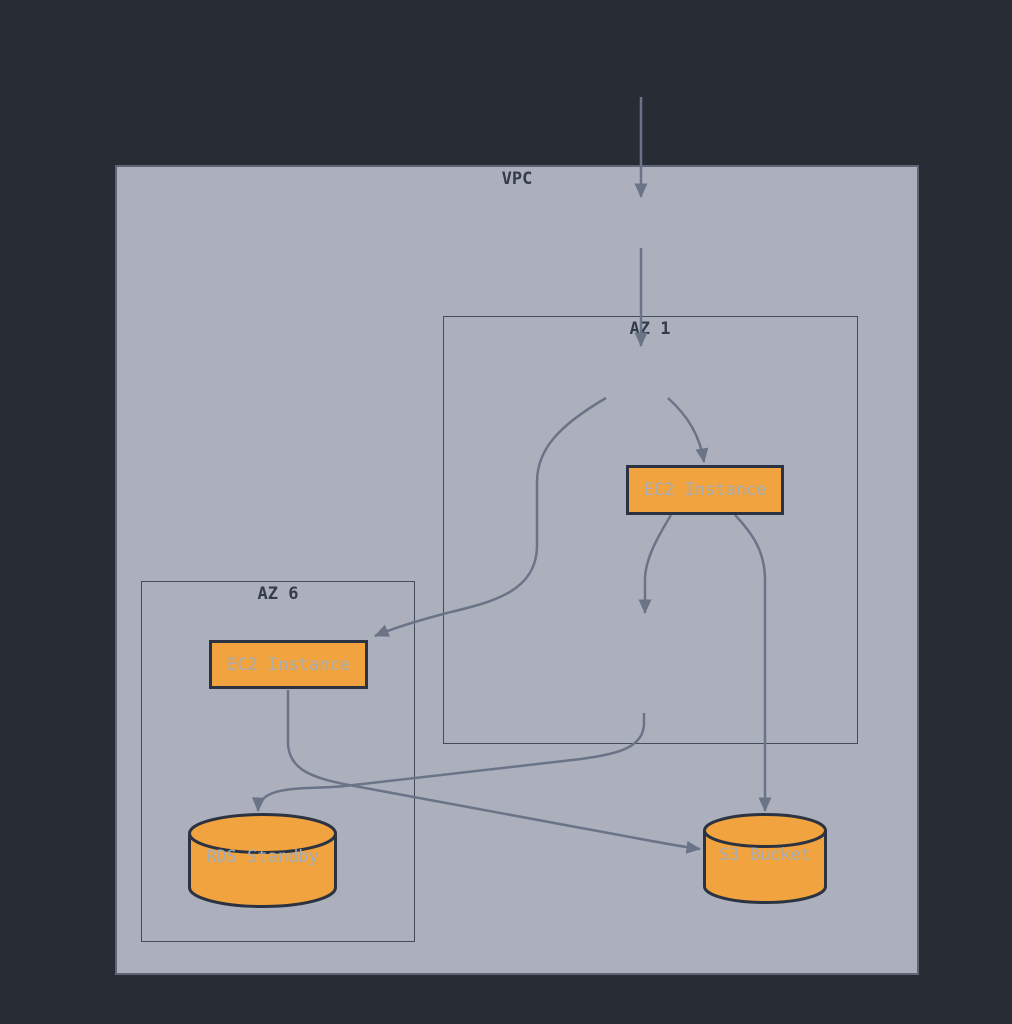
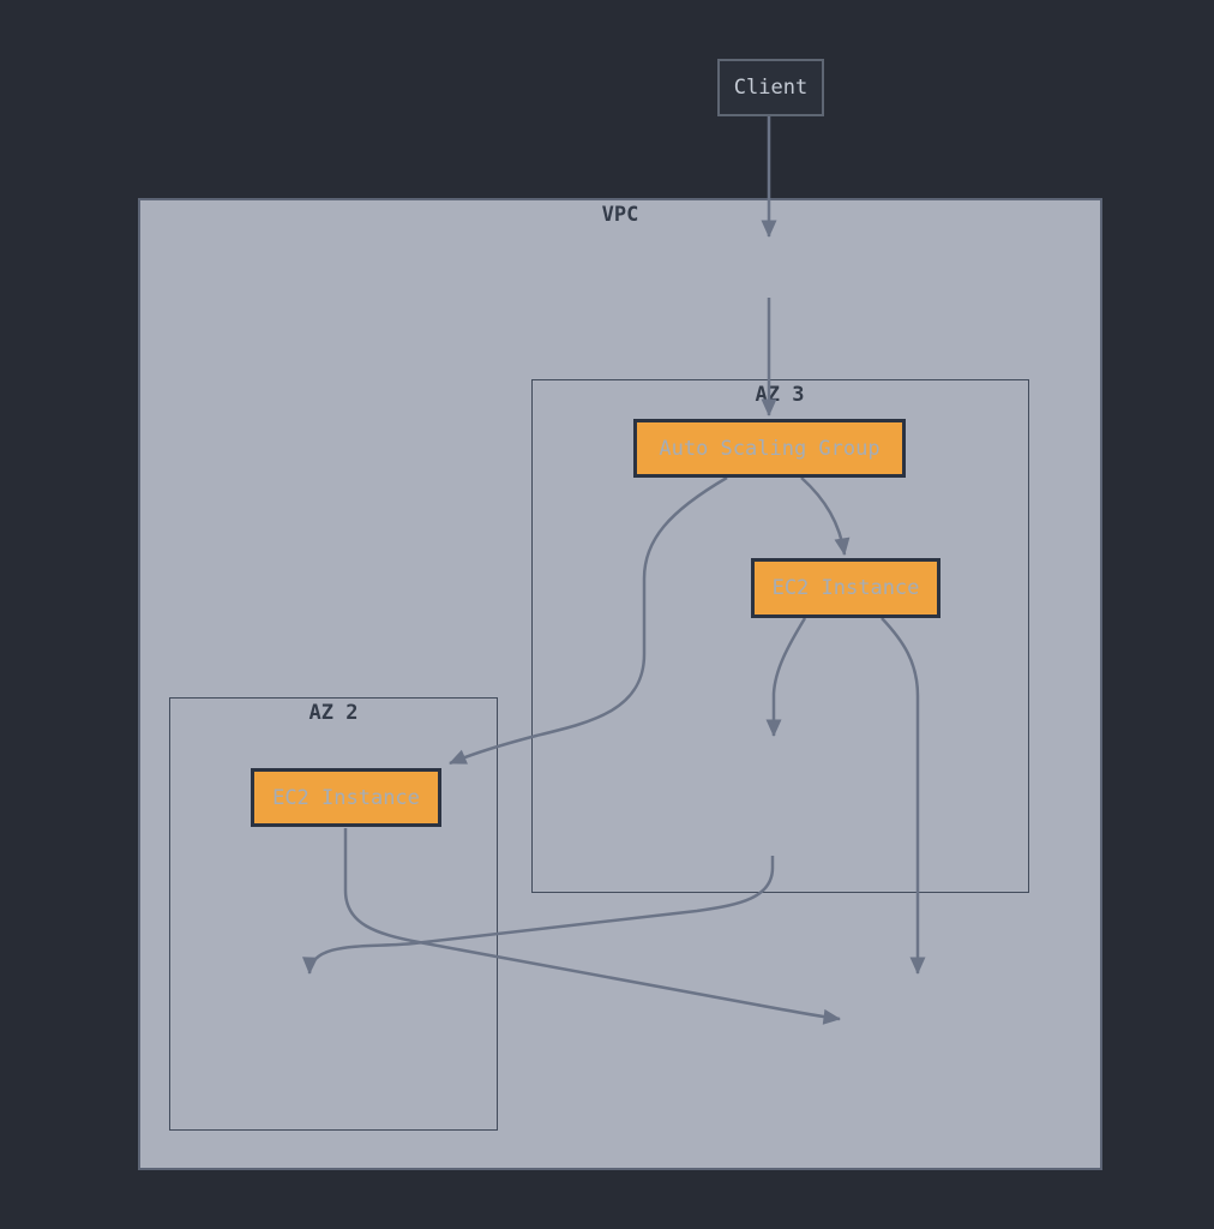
  VPC
- AZ 1
+ AZ 3
- AZ 6
+ AZ 2
+ Client
+ Auto Scaling Group
  EC2 Instance
  EC2 Instance
- RDS Standby
- S3 Bucket
